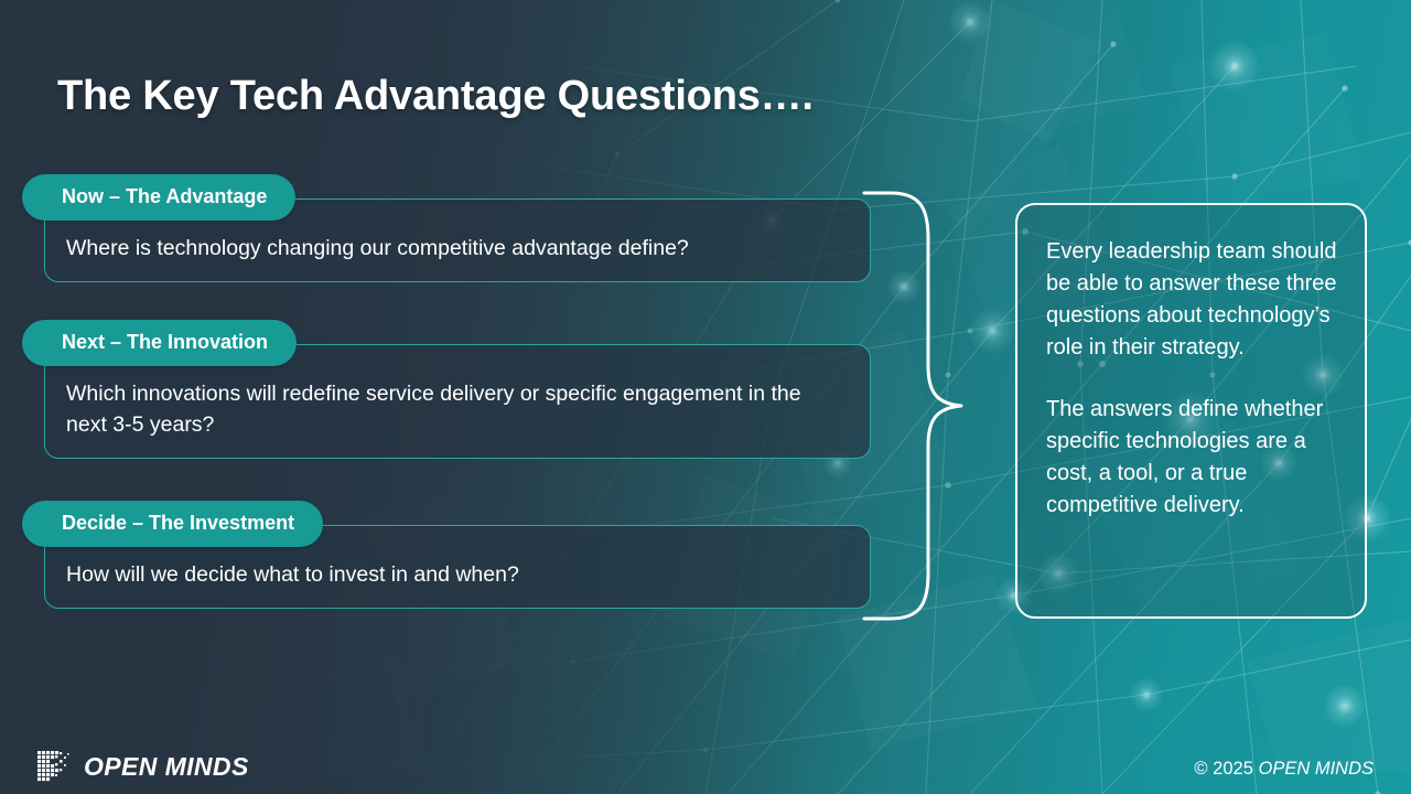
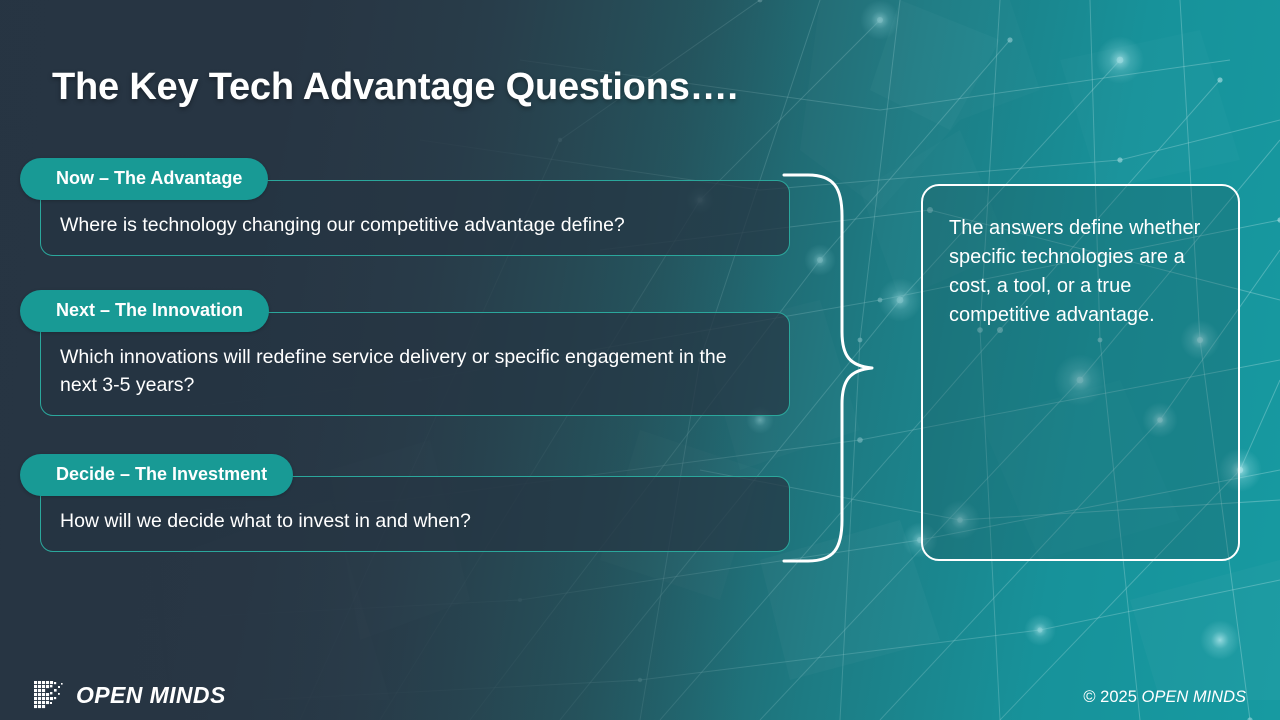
  The Key Tech Advantage Questions….
  Where is technology changing our competitive advantage define?
  Now – The Advantage
  Which innovations will redefine service delivery or specific engagement in the next 3-5 years?
  Next – The Innovation
  How will we decide what to invest in and when?
  Decide – The Investment
- Every leadership team should be able to answer these three questions about technology’s role in their strategy.
- The answers define whether specific technologies are a cost, a tool, or a true competitive delivery.
+ The answers define whether specific technologies are a cost, a tool, or a true competitive advantage.
  OPEN MINDS
  © 2025 OPEN MINDS
